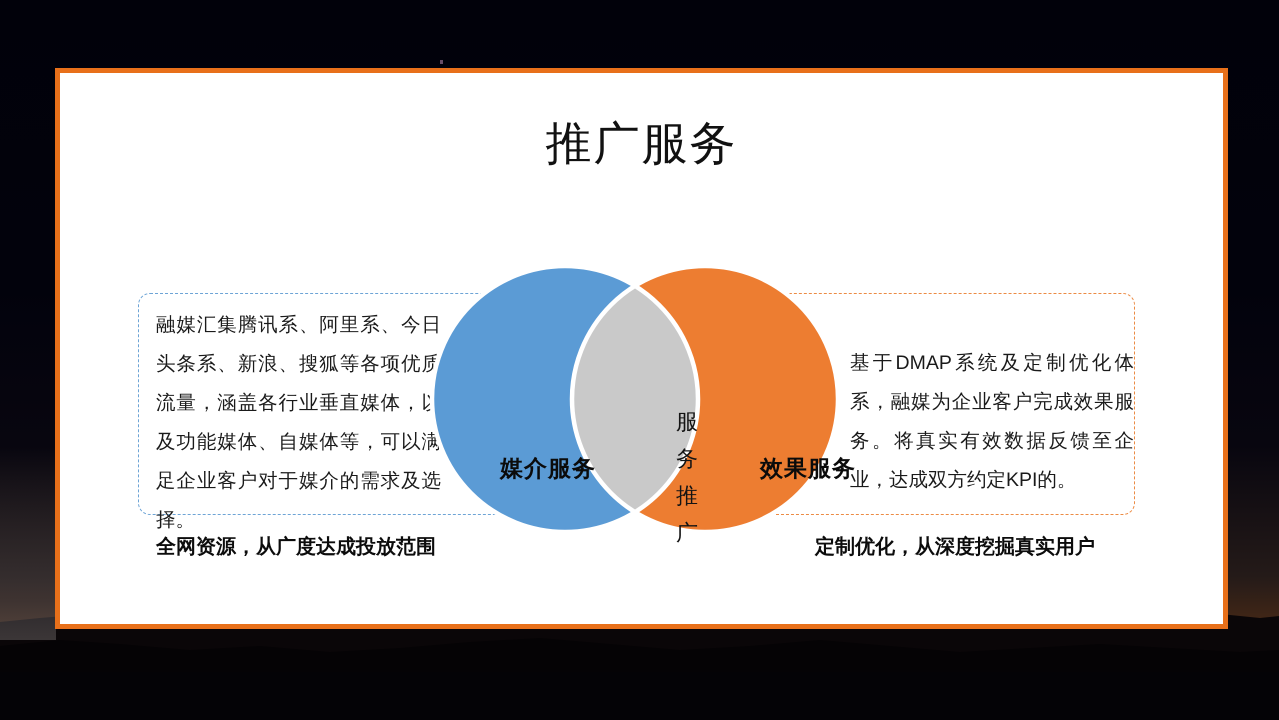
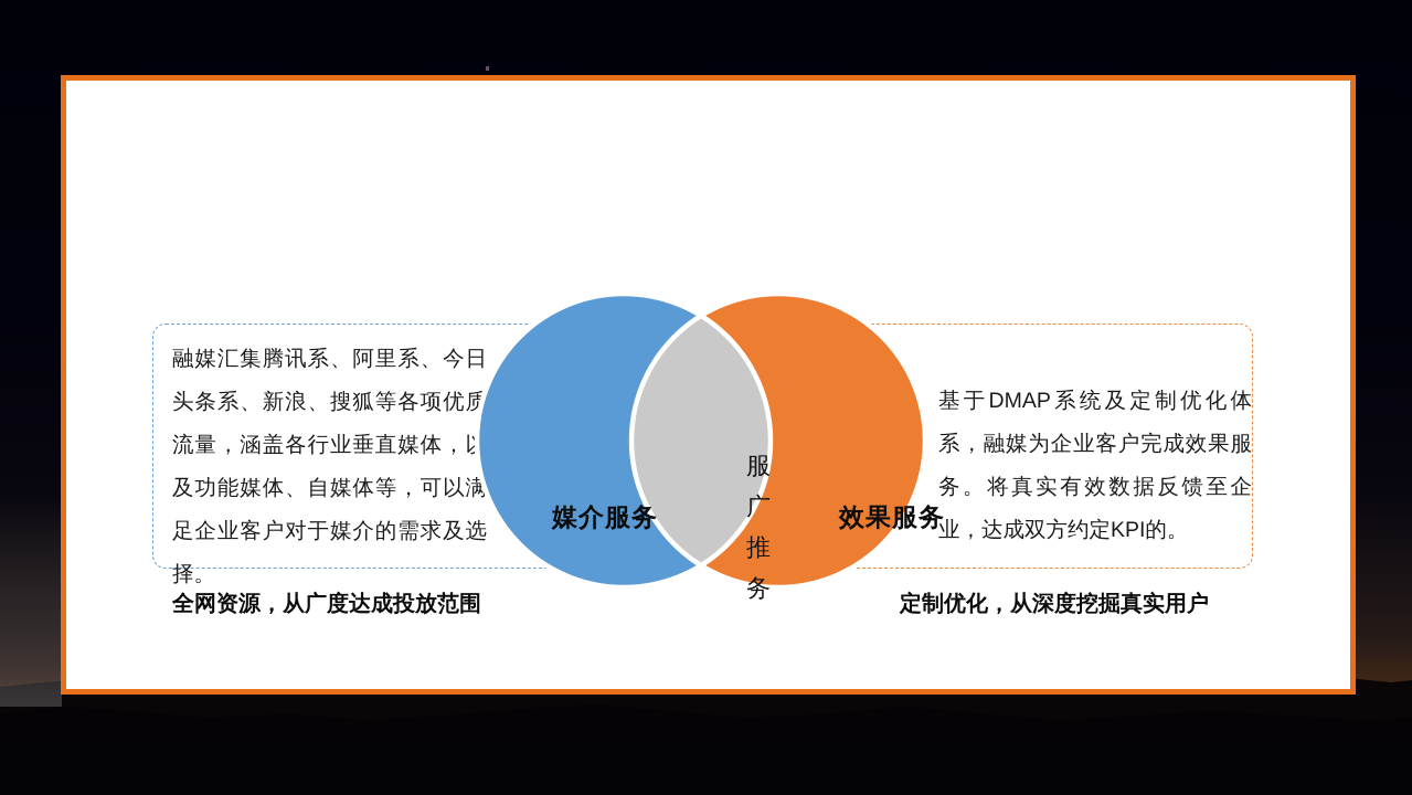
- 推广服务
  融媒汇集腾讯系、阿里系、今日头条系、新浪、搜狐等各项优质流量，涵盖各行业垂直媒体，及功能媒体、自媒体等，可以满足企业客户对于媒介的需求及选择。
  基于DMAP系统及定制优化体系，融媒为企业客户完成效果服务。将真实有效数据反馈至企业，达成双方约定KPI的。
  全网资源，从广度达成投放范围
  定制优化，从深度挖掘真实用户
  媒介服务
  效果服务
  服
- 务
+ 广
  推
- 广
+ 务
